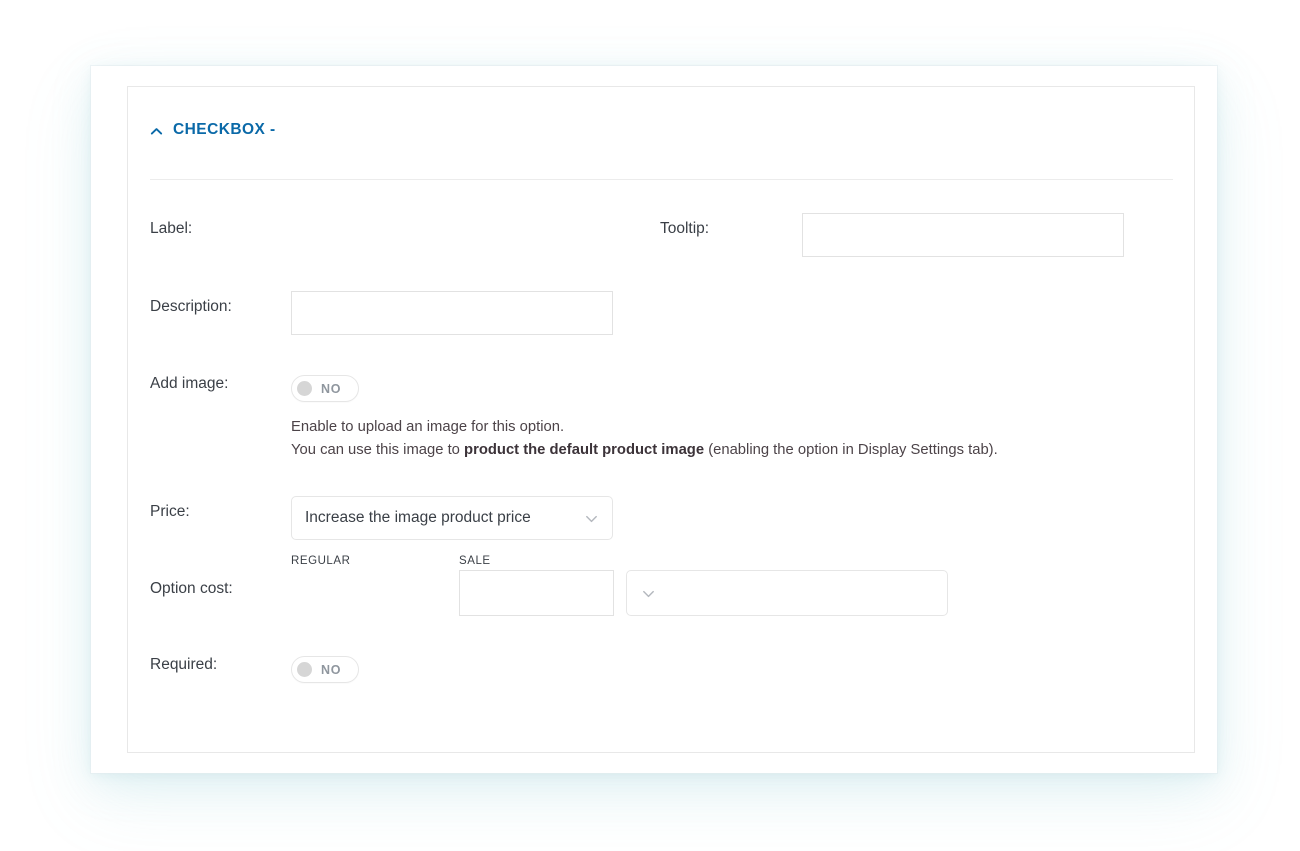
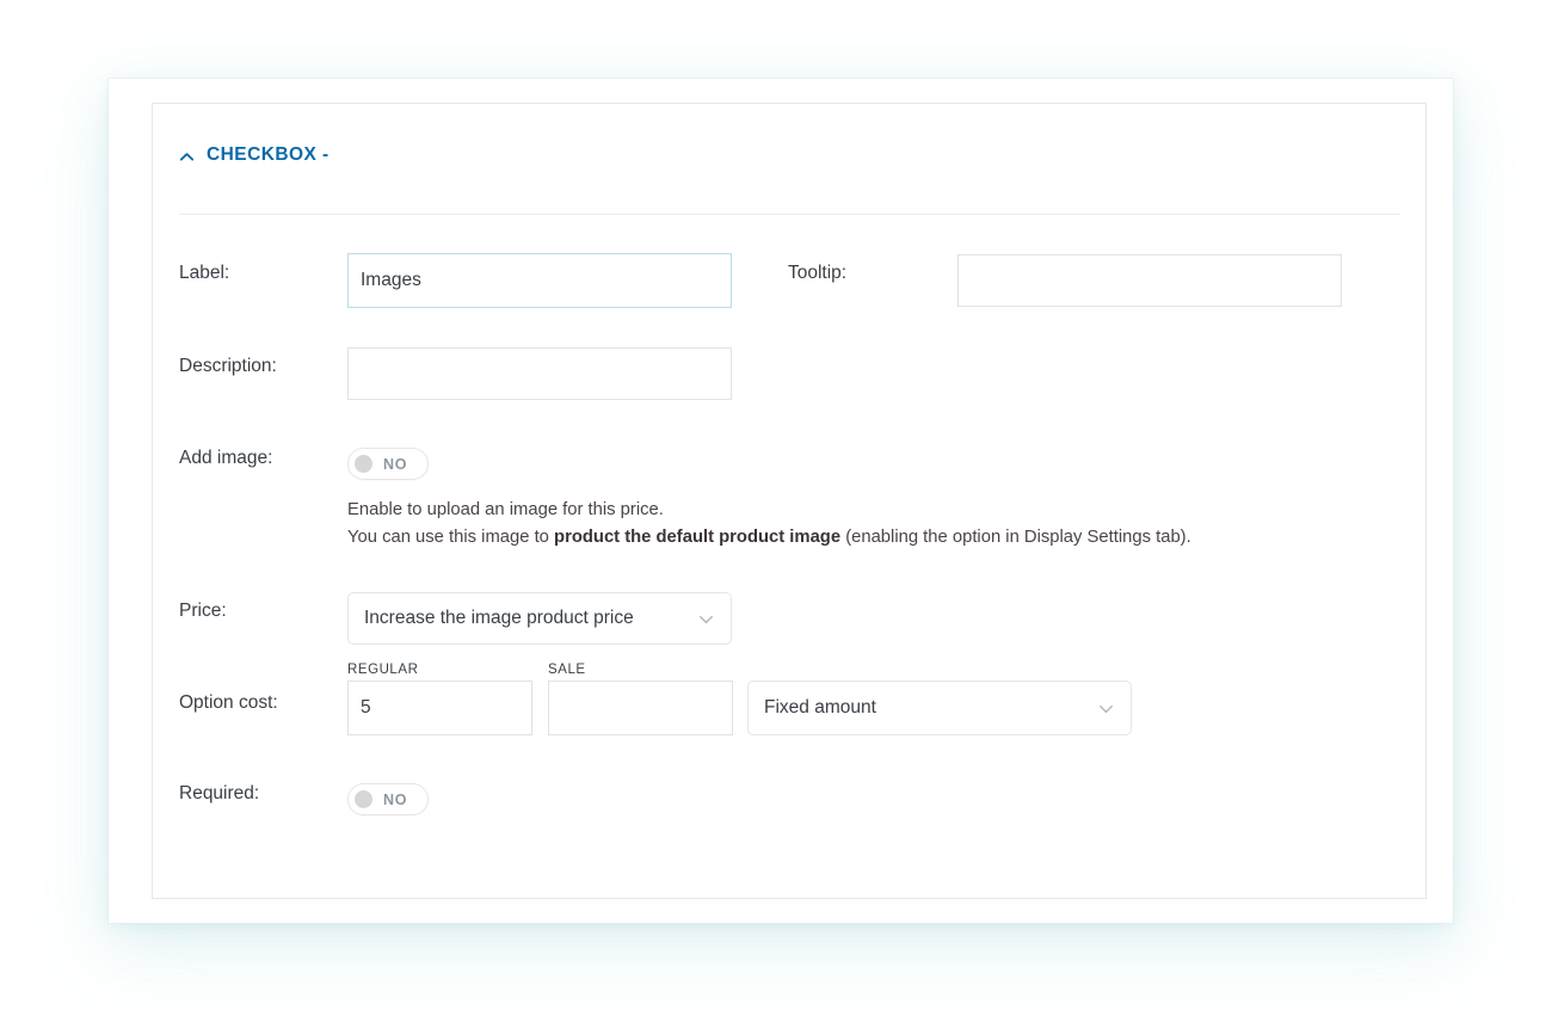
  CHECKBOX -
  Label:
+ Images
  Tooltip:
  Description:
  Add image:
  NO
- Enable to upload an image for this option.
+ Enable to upload an image for this price.
  You can use this image to product the default product image (enabling the option in Display Settings tab).
  Price:
  Increase the image product price
  REGULAR
  SALE
  Option cost:
+ 5
+ Fixed amount
  Required:
  NO
